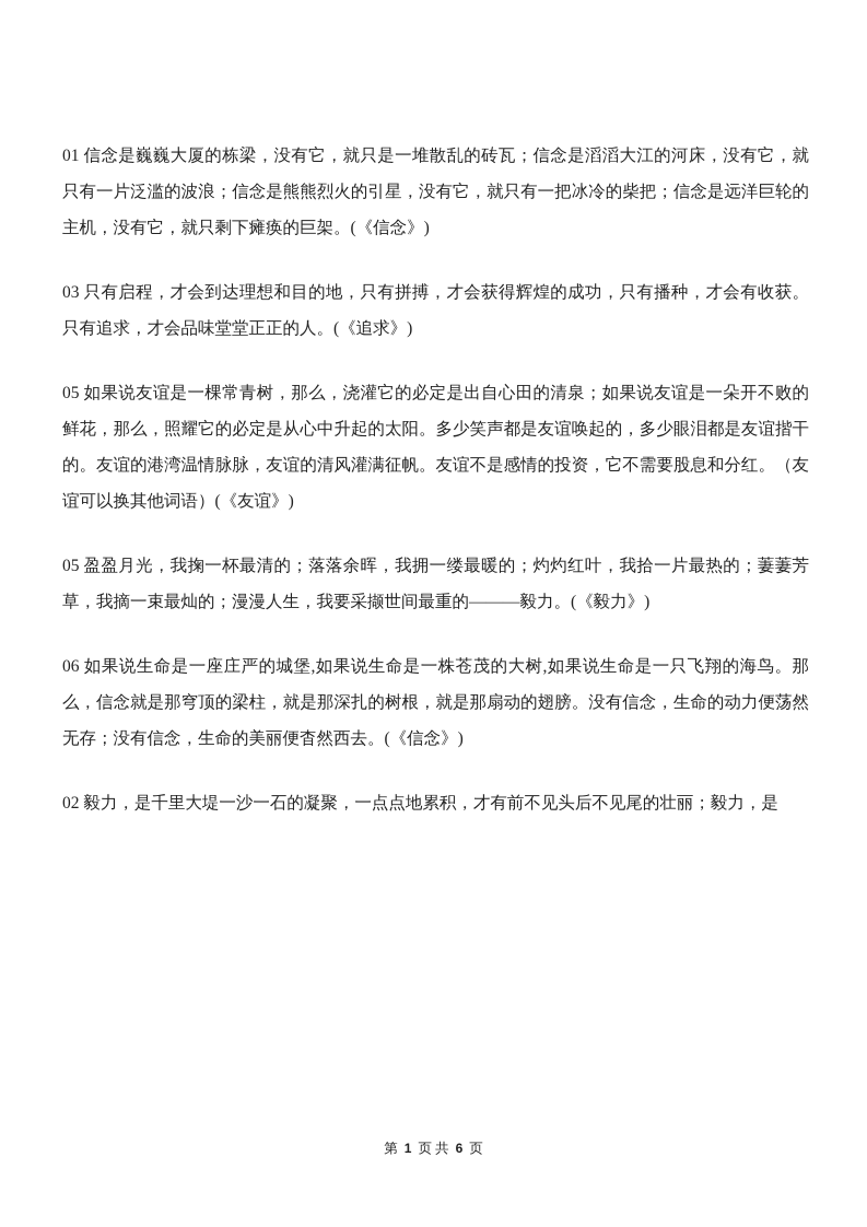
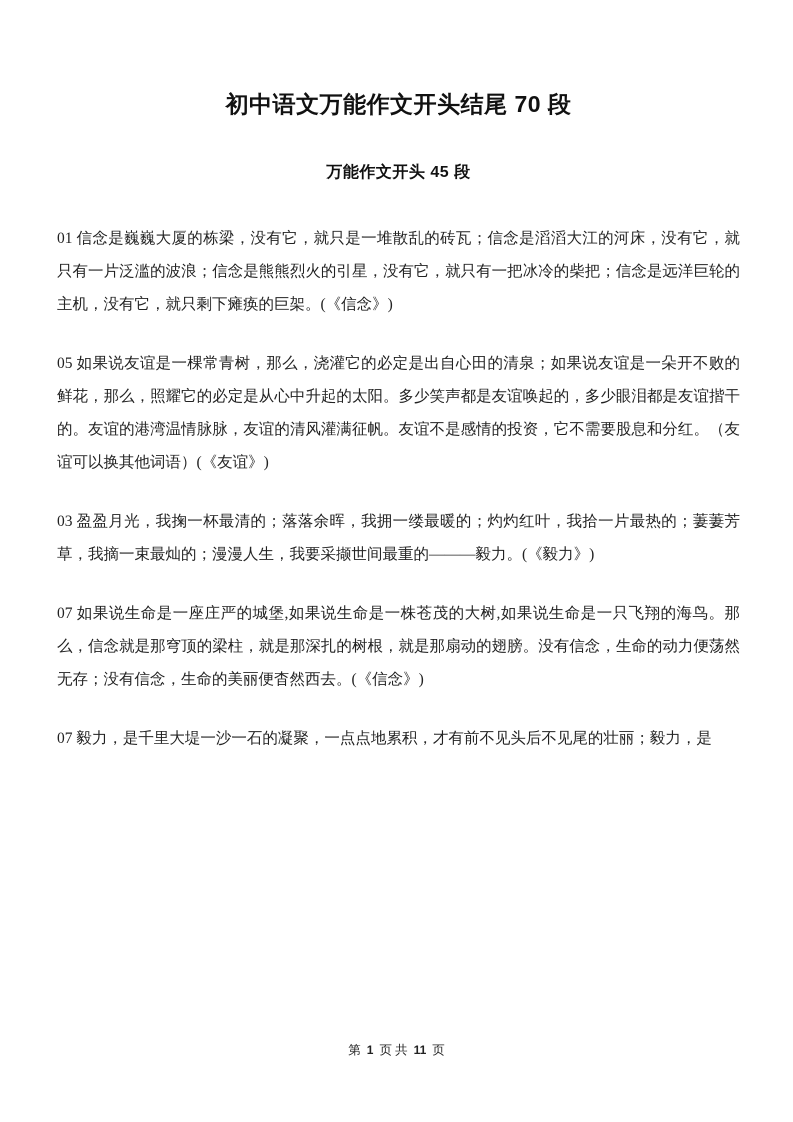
+ 初中语文万能作文开头结尾 70 段
+ 万能作文开头 45 段
  01 信念是巍巍大厦的栋梁，没有它，就只是一堆散乱的砖瓦；信念是滔滔大江的河床，没有它，就只有一片泛滥的波浪；信念是熊熊烈火的引星，没有它，就只有一把冰冷的柴把；信念是远洋巨轮的主机，没有它，就只剩下瘫痪的巨架。(《信念》)
- 03 只有启程，才会到达理想和目的地，只有拼搏，才会获得辉煌的成功，只有播种，才会有收获。只有追求，才会品味堂堂正正的人。(《追求》)
  05 如果说友谊是一棵常青树，那么，浇灌它的必定是出自心田的清泉；如果说友谊是一朵开不败的鲜花，那么，照耀它的必定是从心中升起的太阳。多少笑声都是友谊唤起的，多少眼泪都是友谊揩干的。友谊的港湾温情脉脉，友谊的清风灌满征帆。友谊不是感情的投资，它不需要股息和分红。（友谊可以换其他词语）(《友谊》)
- 05 盈盈月光，我掬一杯最清的；落落余晖，我拥一缕最暖的；灼灼红叶，我拾一片最热的；萋萋芳草，我摘一束最灿的；漫漫人生，我要采撷世间最重的———毅力。(《毅力》)
+ 03 盈盈月光，我掬一杯最清的；落落余晖，我拥一缕最暖的；灼灼红叶，我拾一片最热的；萋萋芳草，我摘一束最灿的；漫漫人生，我要采撷世间最重的———毅力。(《毅力》)
- 06 如果说生命是一座庄严的城堡,如果说生命是一株苍茂的大树,如果说生命是一只飞翔的海鸟。那么，信念就是那穹顶的梁柱，就是那深扎的树根，就是那扇动的翅膀。没有信念，生命的动力便荡然无存；没有信念，生命的美丽便杳然西去。(《信念》)
+ 07 如果说生命是一座庄严的城堡,如果说生命是一株苍茂的大树,如果说生命是一只飞翔的海鸟。那么，信念就是那穹顶的梁柱，就是那深扎的树根，就是那扇动的翅膀。没有信念，生命的动力便荡然无存；没有信念，生命的美丽便杳然西去。(《信念》)
- 02 毅力，是千里大堤一沙一石的凝聚，一点点地累积，才有前不见头后不见尾的壮丽；毅力，是
+ 07 毅力，是千里大堤一沙一石的凝聚，一点点地累积，才有前不见头后不见尾的壮丽；毅力，是
- 第 1 页 共 6 页
+ 第 1 页 共 11 页
